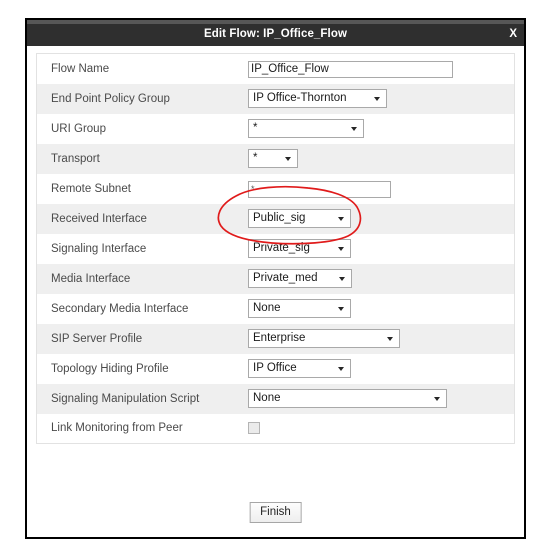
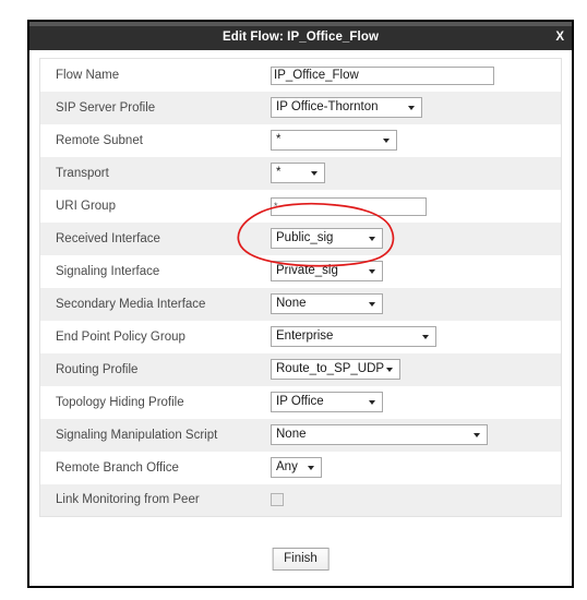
  Edit Flow: IP_Office_Flow
  X
  Flow Name	IP_Office_Flow
- End Point Policy Group	IP Office-Thornton
+ SIP Server Profile	IP Office-Thornton
- URI Group	*
+ Remote Subnet	*
  Transport	*
- Remote Subnet
+ URI Group
  Received Interface	Public_sig
  Signaling Interface	Private_sig
- Media Interface	Private_med
  Secondary Media Interface	None
- SIP Server Profile	Enterprise
+ End Point Policy Group	Enterprise
+ Routing Profile	Route_to_SP_UDP
  Topology Hiding Profile	IP Office
  Signaling Manipulation Script	None
+ Remote Branch Office	Any
  Link Monitoring from Peer
  Finish
